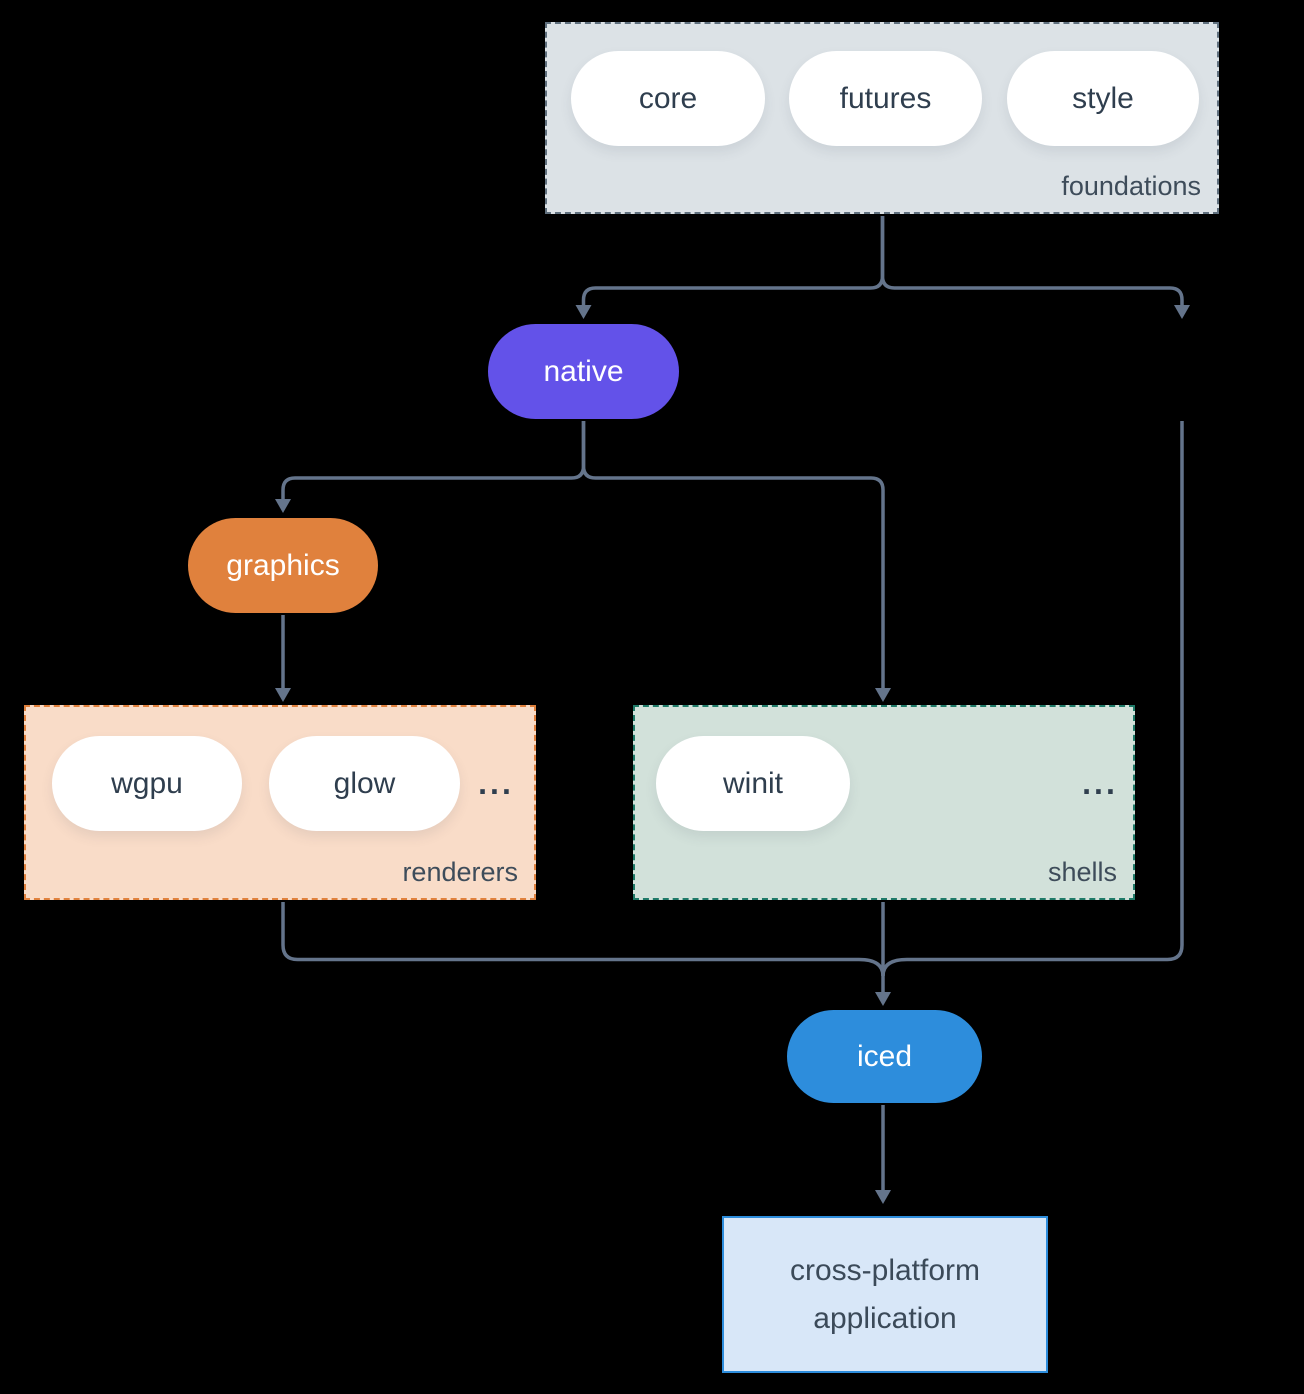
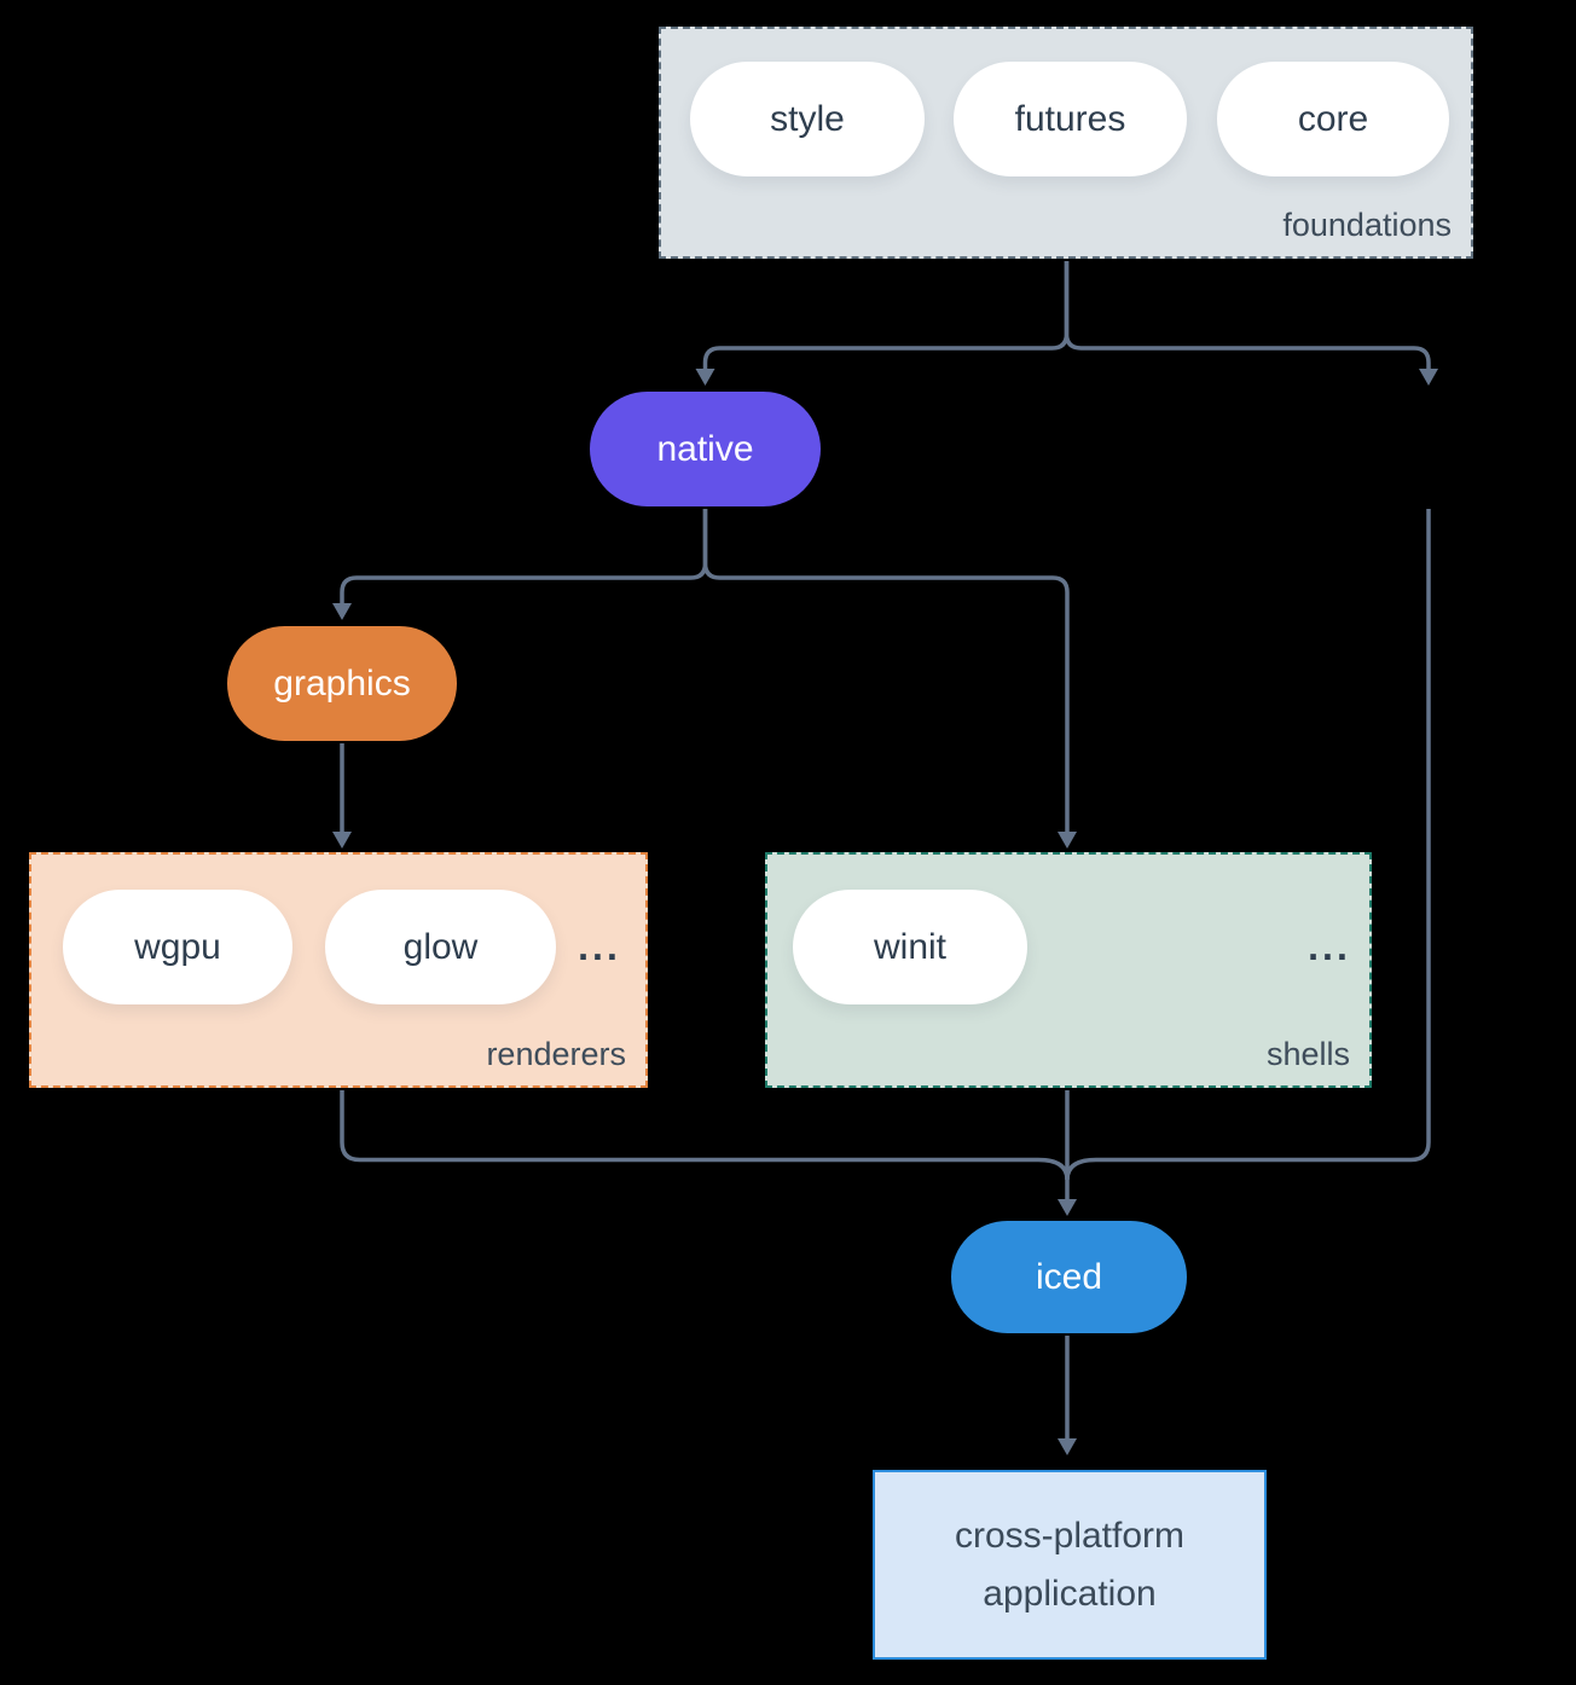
- core
+ style
  futures
- style
+ core
  foundations
  native
  graphics
  wgpu
  glow
  ...
  renderers
  winit
  ...
  shells
  iced
  cross-platform application
